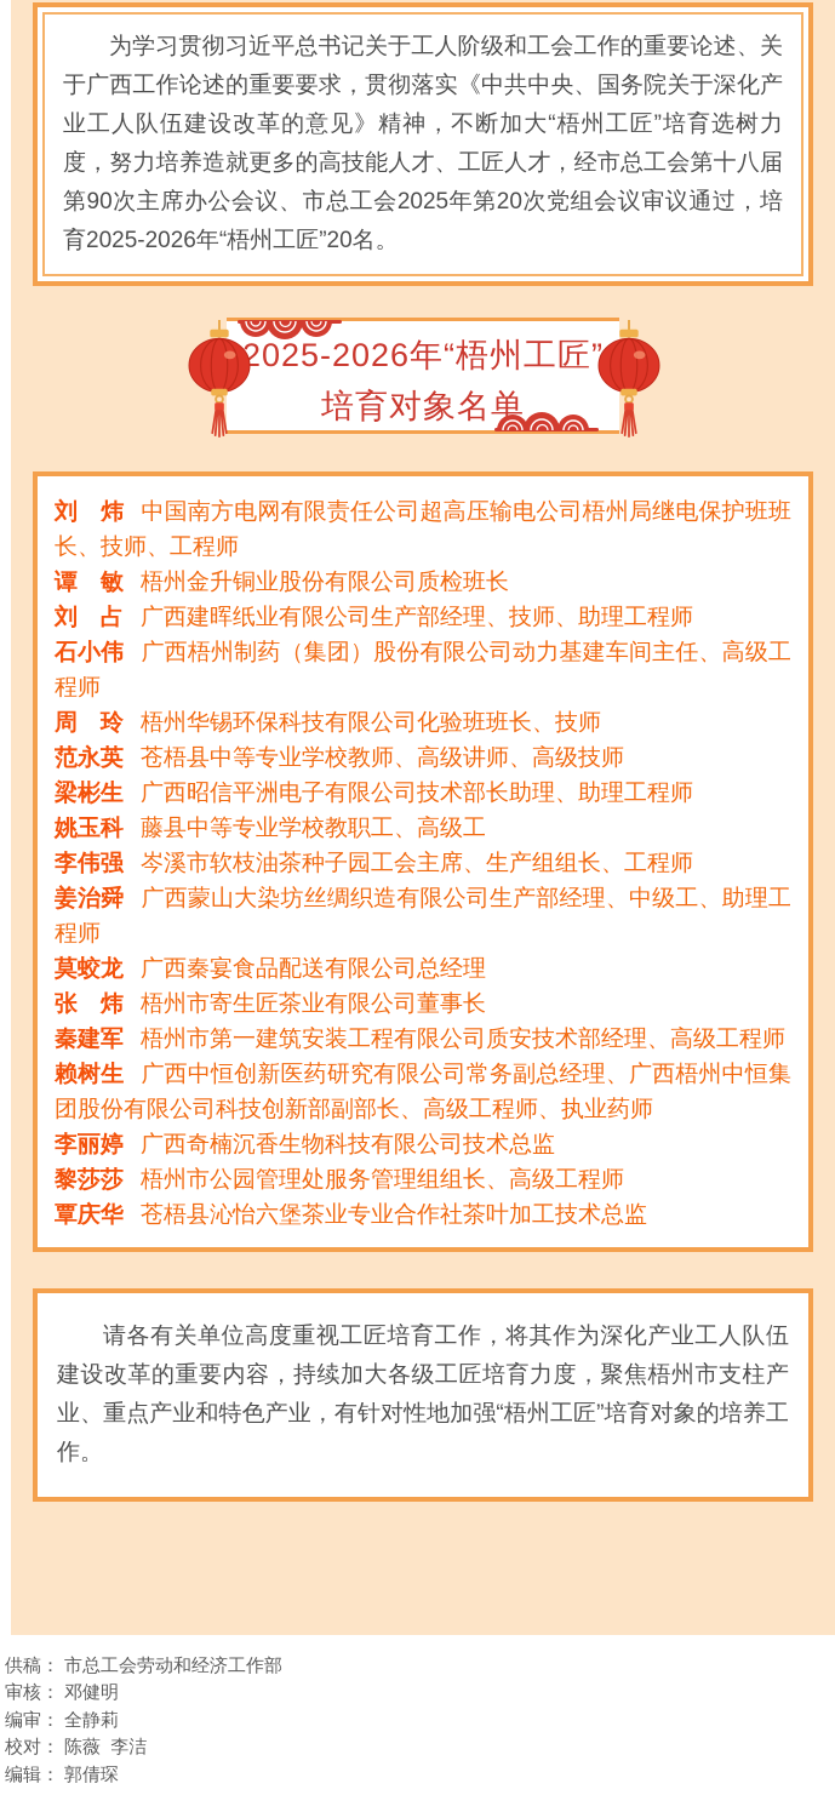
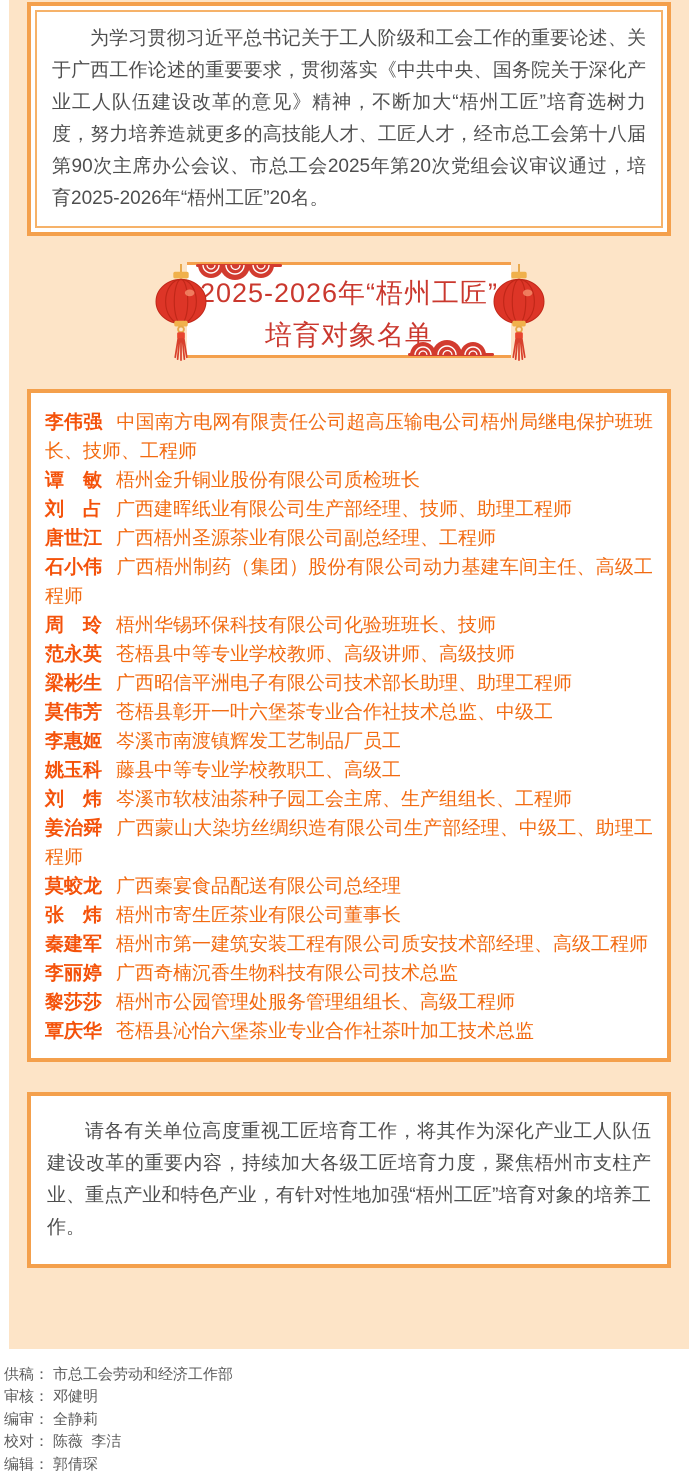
  为学习贯彻习近平总书记关于工人阶级和工会工作的重要论述、关于广西工作论述的重要要求，贯彻落实《中共中央、国务院关于深化产业工人队伍建设改革的意见》精神，不断加大“梧州工匠”培育选树力度，努力培养造就更多的高技能人才、工匠人才，经市总工会第十八届第90次主席办公会议、市总工会2025年第20次党组会议审议通过，培育2025-2026年“梧州工匠”20名。
  2025-2026年“梧州工匠”
  培育对象名单
- 刘 炜 中国南方电网有限责任公司超高压输电公司梧州局继电保护班班长、技师、工程师
+ 李伟强 中国南方电网有限责任公司超高压输电公司梧州局继电保护班班长、技师、工程师
  谭 敏 梧州金升铜业股份有限公司质检班长
  刘 占 广西建晖纸业有限公司生产部经理、技师、助理工程师
+ 唐世江 广西梧州圣源茶业有限公司副总经理、工程师
  石小伟 广西梧州制药（集团）股份有限公司动力基建车间主任、高级工程师
  周 玲 梧州华锡环保科技有限公司化验班班长、技师
  范永英 苍梧县中等专业学校教师、高级讲师、高级技师
  梁彬生 广西昭信平洲电子有限公司技术部长助理、助理工程师
+ 莫伟芳 苍梧县彰开一叶六堡茶专业合作社技术总监、中级工
+ 李惠姬 岑溪市南渡镇辉发工艺制品厂员工
  姚玉科 藤县中等专业学校教职工、高级工
- 李伟强 岑溪市软枝油茶种子园工会主席、生产组组长、工程师
+ 刘 炜 岑溪市软枝油茶种子园工会主席、生产组组长、工程师
  姜治舜 广西蒙山大染坊丝绸织造有限公司生产部经理、中级工、助理工程师
  莫蛟龙 广西秦宴食品配送有限公司总经理
  张 炜 梧州市寄生匠茶业有限公司董事长
  秦建军 梧州市第一建筑安装工程有限公司质安技术部经理、高级工程师
- 赖树生 广西中恒创新医药研究有限公司常务副总经理、广西梧州中恒集团股份有限公司科技创新部副部长、高级工程师、执业药师
  李丽婷 广西奇楠沉香生物科技有限公司技术总监
  黎莎莎 梧州市公园管理处服务管理组组长、高级工程师
  覃庆华 苍梧县沁怡六堡茶业专业合作社茶叶加工技术总监
  请各有关单位高度重视工匠培育工作，将其作为深化产业工人队伍建设改革的重要内容，持续加大各级工匠培育力度，聚焦梧州市支柱产业、重点产业和特色产业，有针对性地加强“梧州工匠”培育对象的培养工作。
  供稿： 市总工会劳动和经济工作部
  审核： 邓健明
  编审： 全静莉
  校对： 陈薇 李洁
  编辑： 郭倩琛
